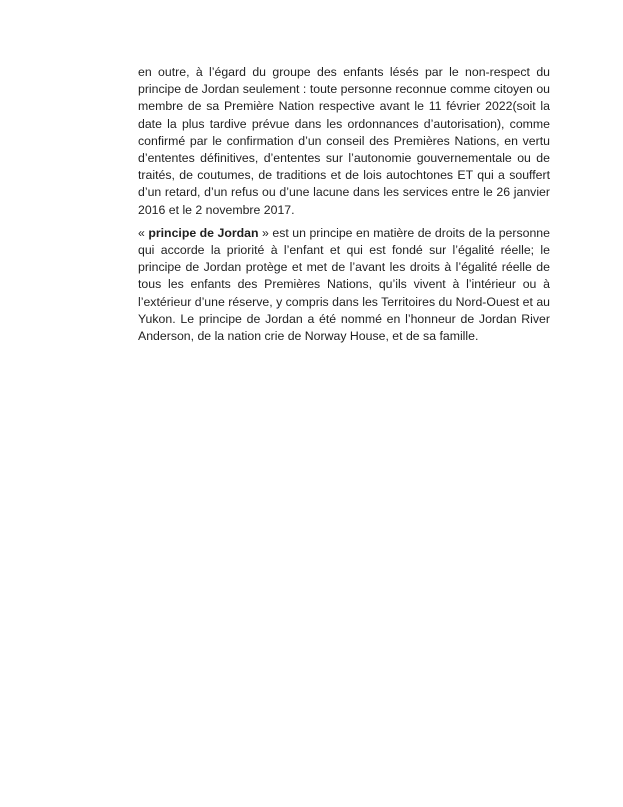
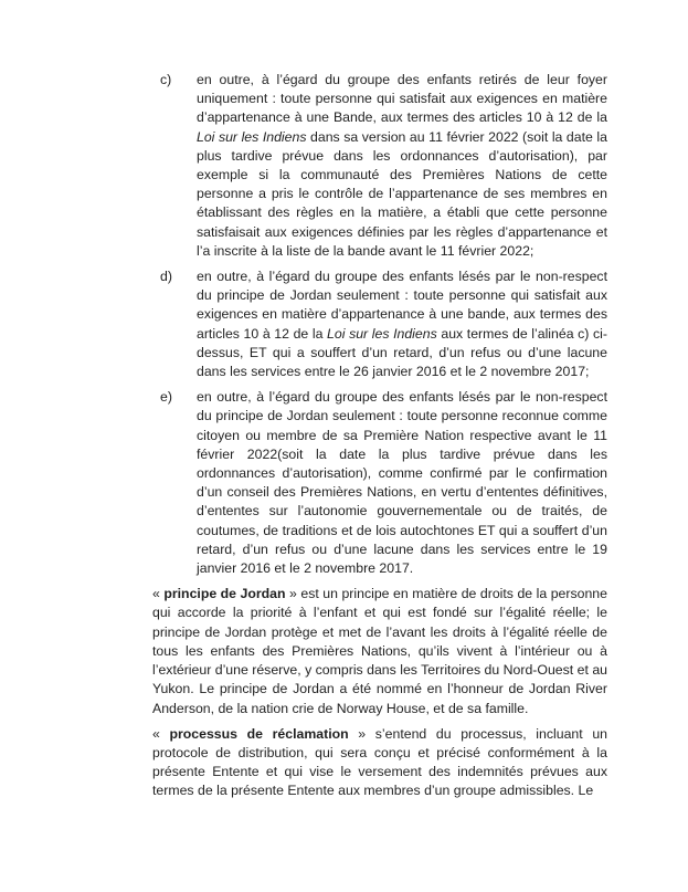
+ c)
+ en outre, à l’égard du groupe des enfants retirés de leur foyer uniquement : toute personne qui satisfait aux exigences en matière d’appartenance à une Bande, aux termes des articles 10 à 12 de la Loi sur les Indiens dans sa version au 11 février 2022 (soit la date la plus tardive prévue dans les ordonnances d’autorisation), par exemple si la communauté des Premières Nations de cette personne a pris le contrôle de l’appartenance de ses membres en établissant des règles en la matière, a établi que cette personne satisfaisait aux exigences définies par les règles d’appartenance et l’a inscrite à la liste de la bande avant le 11 février 2022;
+ d)
+ en outre, à l’égard du groupe des enfants lésés par le non-respect du principe de Jordan seulement : toute personne qui satisfait aux exigences en matière d’appartenance à une bande, aux termes des articles 10 à 12 de la Loi sur les Indiens aux termes de l’alinéa c) ci-dessus, ET qui a souffert d’un retard, d’un refus ou d’une lacune dans les services entre le 26 janvier 2016 et le 2 novembre 2017;
+ e)
- en outre, à l’égard du groupe des enfants lésés par le non-respect du principe de Jordan seulement : toute personne reconnue comme citoyen ou membre de sa Première Nation respective avant le 11 février 2022(soit la date la plus tardive prévue dans les ordonnances d’autorisation), comme confirmé par le confirmation d’un conseil des Premières Nations, en vertu d’ententes définitives, d’ententes sur l’autonomie gouvernementale ou de traités, de coutumes, de traditions et de lois autochtones ET qui a souffert d’un retard, d’un refus ou d’une lacune dans les services entre le 26 janvier 2016 et le 2 novembre 2017.
+ en outre, à l’égard du groupe des enfants lésés par le non-respect du principe de Jordan seulement : toute personne reconnue comme citoyen ou membre de sa Première Nation respective avant le 11 février 2022(soit la date la plus tardive prévue dans les ordonnances d’autorisation), comme confirmé par le confirmation d’un conseil des Premières Nations, en vertu d’ententes définitives, d’ententes sur l’autonomie gouvernementale ou de traités, de coutumes, de traditions et de lois autochtones ET qui a souffert d’un retard, d’un refus ou d’une lacune dans les services entre le 19 janvier 2016 et le 2 novembre 2017.
  « principe de Jordan » est un principe en matière de droits de la personne qui accorde la priorité à l’enfant et qui est fondé sur l’égalité réelle; le principe de Jordan protège et met de l’avant les droits à l’égalité réelle de tous les enfants des Premières Nations, qu’ils vivent à l’intérieur ou à l’extérieur d’une réserve, y compris dans les Territoires du Nord-Ouest et au Yukon. Le principe de Jordan a été nommé en l’honneur de Jordan River Anderson, de la nation crie de Norway House, et de sa famille.
+ « processus de réclamation » s’entend du processus, incluant un protocole de distribution, qui sera conçu et précisé conformément à la présente Entente et qui vise le versement des indemnités prévues aux termes de la présente Entente aux membres d’un groupe admissibles. Le
